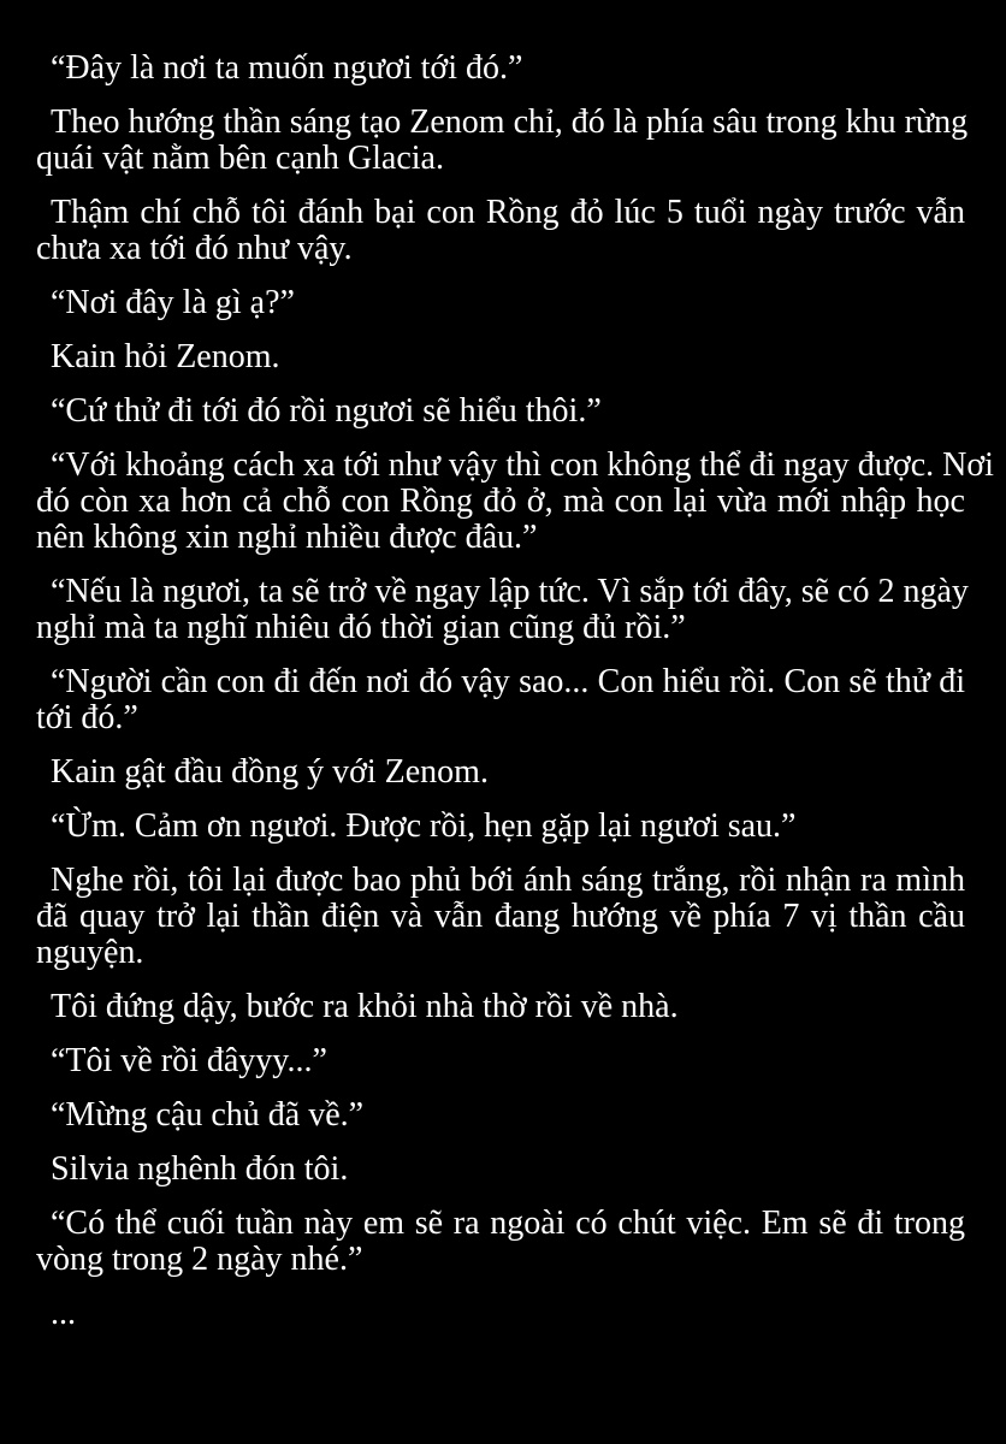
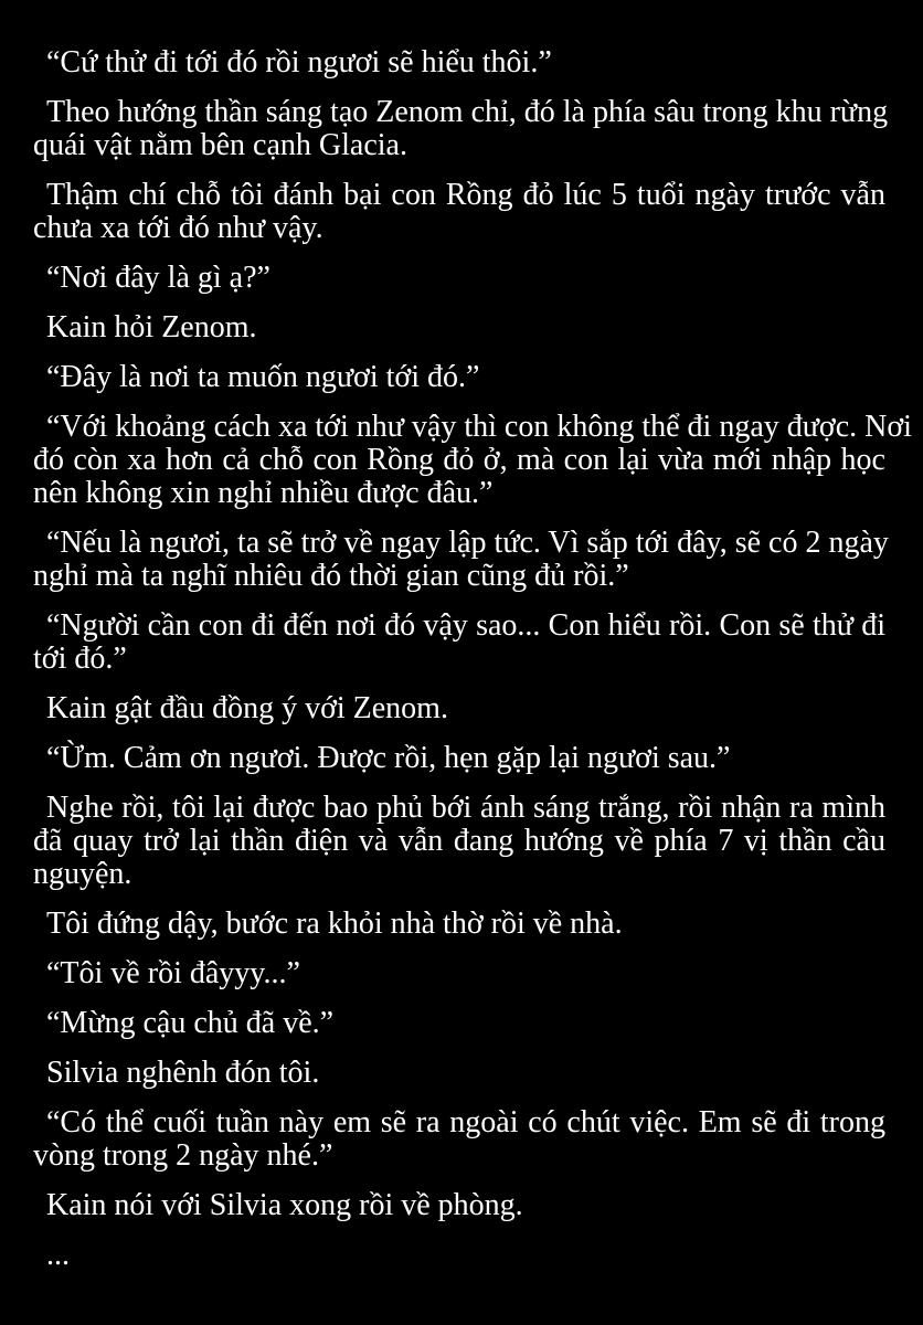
- “Đây là nơi ta muốn ngươi tới đó.”
+ “Cứ thử đi tới đó rồi ngươi sẽ hiểu thôi.”
  Theo hướng thần sáng tạo Zenom chỉ, đó là phía sâu trong khu rừng
  quái vật nằm bên cạnh Glacia.
  Thậm chí chỗ tôi đánh bại con Rồng đỏ lúc 5 tuổi ngày trước vẫn
  chưa xa tới đó như vậy.
  “Nơi đây là gì ạ?”
  Kain hỏi Zenom.
- “Cứ thử đi tới đó rồi ngươi sẽ hiểu thôi.”
+ “Đây là nơi ta muốn ngươi tới đó.”
  “Với khoảng cách xa tới như vậy thì con không thể đi ngay được. Nơi
  đó còn xa hơn cả chỗ con Rồng đỏ ở, mà con lại vừa mới nhập học
  nên không xin nghỉ nhiều được đâu.”
  “Nếu là ngươi, ta sẽ trở về ngay lập tức. Vì sắp tới đây, sẽ có 2 ngày
  nghỉ mà ta nghĩ nhiêu đó thời gian cũng đủ rồi.”
  “Người cần con đi đến nơi đó vậy sao... Con hiểu rồi. Con sẽ thử đi
  tới đó.”
  Kain gật đầu đồng ý với Zenom.
  “Ừm. Cảm ơn ngươi. Được rồi, hẹn gặp lại ngươi sau.”
  Nghe rồi, tôi lại được bao phủ bới ánh sáng trắng, rồi nhận ra mình
  đã quay trở lại thần điện và vẫn đang hướng về phía 7 vị thần cầu
  nguyện.
  Tôi đứng dậy, bước ra khỏi nhà thờ rồi về nhà.
  “Tôi về rồi đâyyy...”
  “Mừng cậu chủ đã về.”
  Silvia nghênh đón tôi.
  “Có thể cuối tuần này em sẽ ra ngoài có chút việc. Em sẽ đi trong
  vòng trong 2 ngày nhé.”
+ Kain nói với Silvia xong rồi về phòng.
  ...
